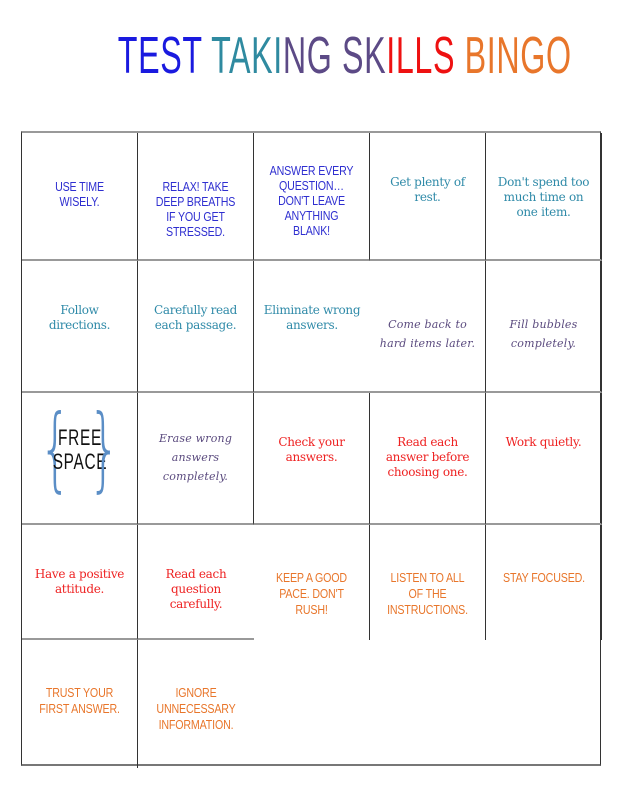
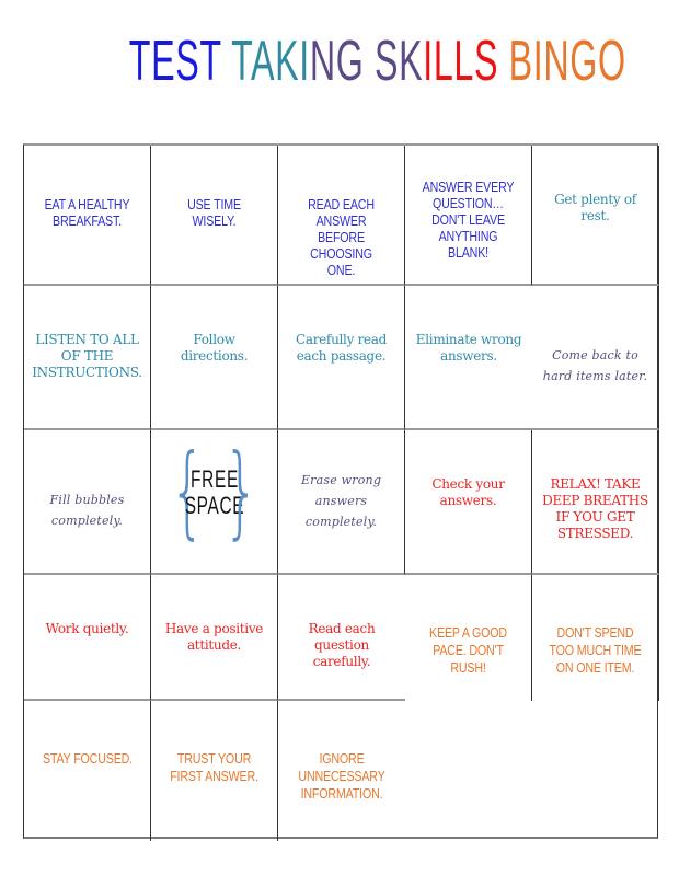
  TEST TAKING SKILLS BINGO
+ EAT A HEALTHY BREAKFAST.
  USE TIME WISELY.
- RELAX! TAKE DEEP BREATHS IF YOU GET STRESSED.
+ READ EACH ANSWER BEFORE CHOOSING ONE.
  ANSWER EVERY QUESTION…DON'T LEAVE ANYTHING BLANK!
  Get plenty of rest.
- Don't spend too much time on one item.
+ LISTEN TO ALL OF THE INSTRUCTIONS.
  Follow directions.
  Carefully read each passage.
  Eliminate wrong answers.
  Come back to hard items later.
  Fill bubbles completely.
  {
  FREE
  SPACE
  }
  Erase wrong answers completely.
  Check your answers.
- Read each answer before choosing one.
+ RELAX! TAKE DEEP BREATHS IF YOU GET STRESSED.
  Work quietly.
  Have a positive attitude.
  Read each question carefully.
  KEEP A GOOD PACE. DON'T RUSH!
- LISTEN TO ALL OF THE INSTRUCTIONS.
+ DON'T SPEND TOO MUCH TIME ON ONE ITEM.
  STAY FOCUSED.
  TRUST YOUR FIRST ANSWER.
  IGNORE UNNECESSARY INFORMATION.
